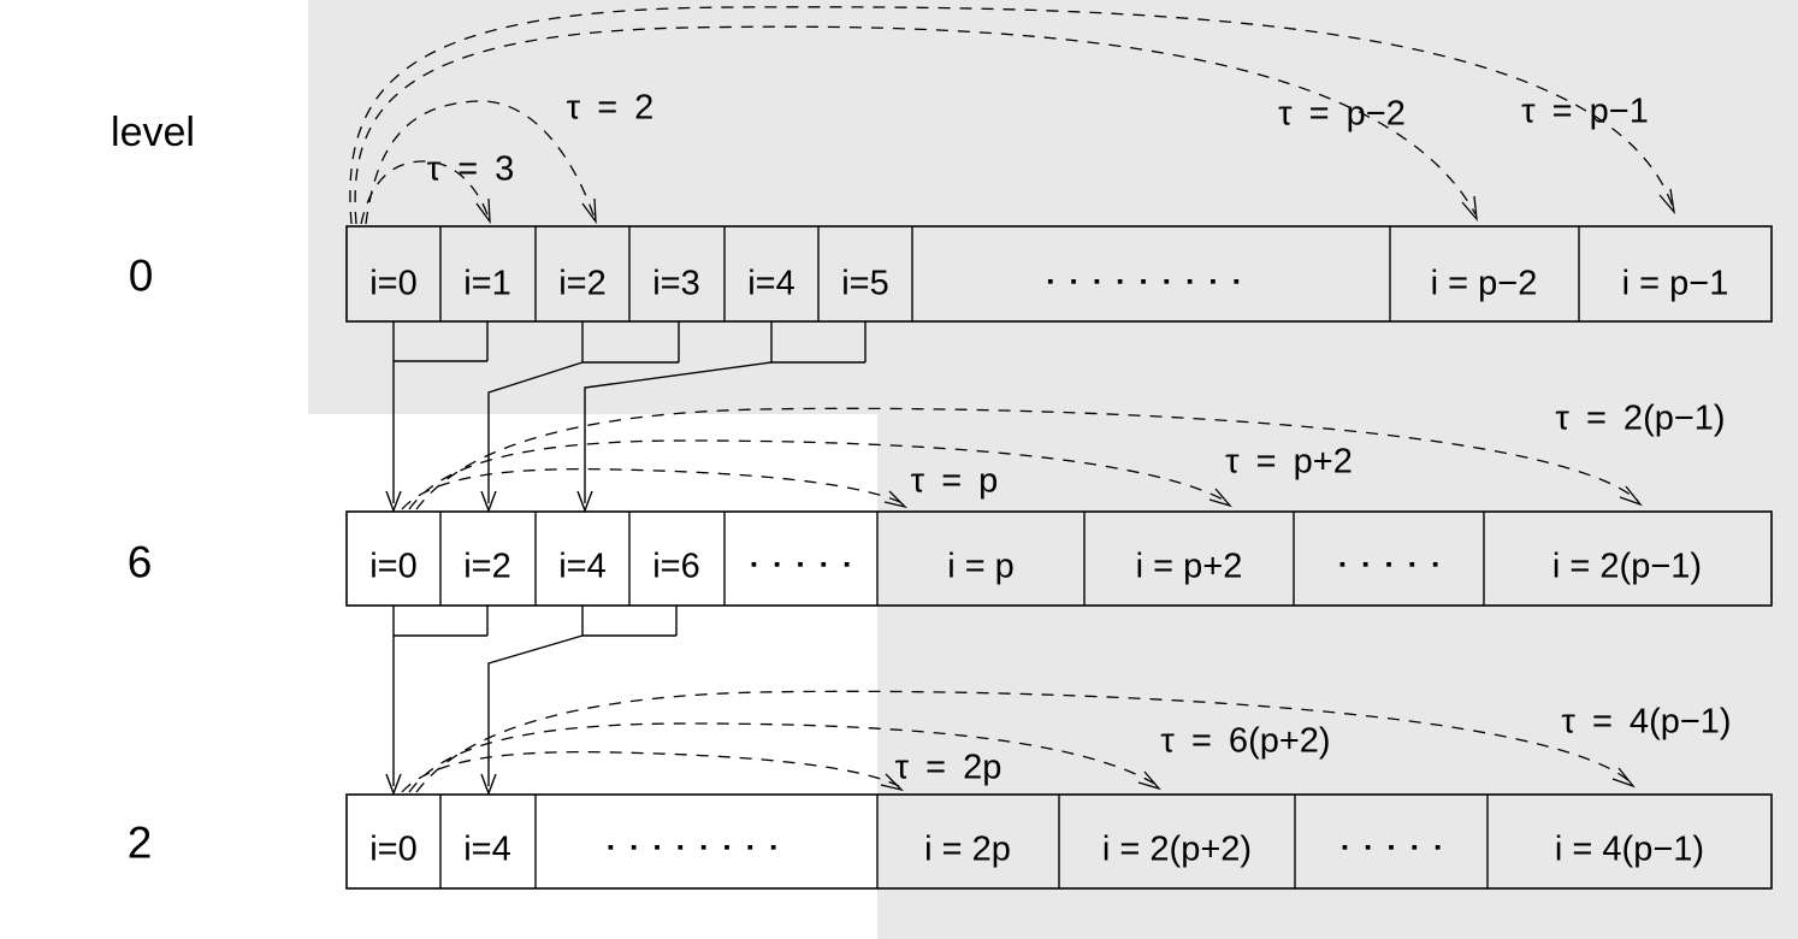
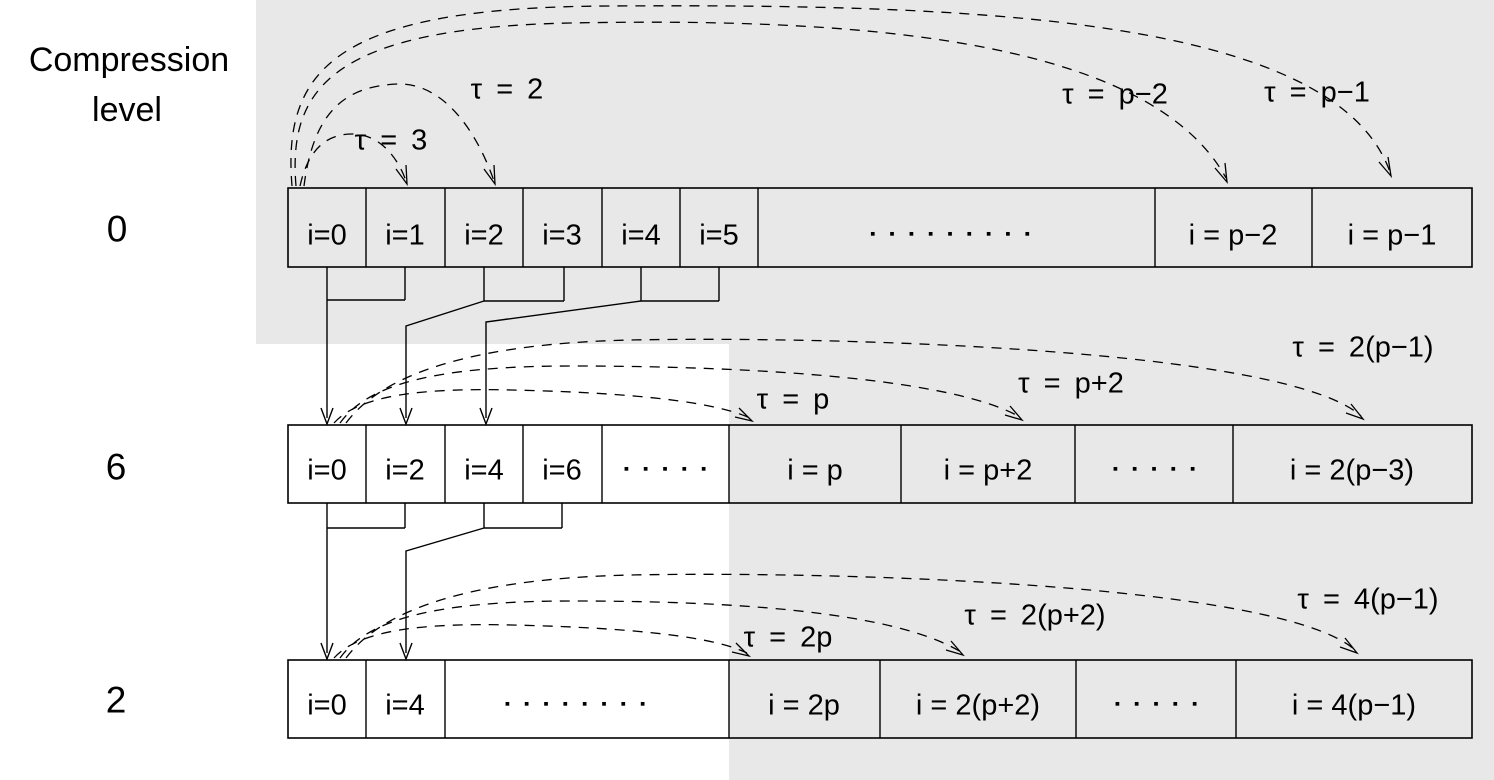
+ Compression
  level
  0
  6
  2
  i=0
  i=1
  i=2
  i=3
  i=4
  i=5
  ▪▪▪▪▪▪▪▪▪
  i = p−2
  i = p−1
  i=0
  i=2
  i=4
  i=6
  ▪▪▪▪▪
  i = p
  i = p+2
  ▪▪▪▪▪
- i = 2(p−1)
+ i = 2(p−3)
  i=0
  i=4
  ▪▪▪▪▪▪▪▪
  i = 2p
  i = 2(p+2)
  ▪▪▪▪▪
  i = 4(p−1)
  τ = 3
  τ = 2
  τ = p−2
  τ = p−1
  τ = p
  τ = p+2
  τ = 2(p−1)
  τ = 2p
- τ = 6(p+2)
+ τ = 2(p+2)
  τ = 4(p−1)
